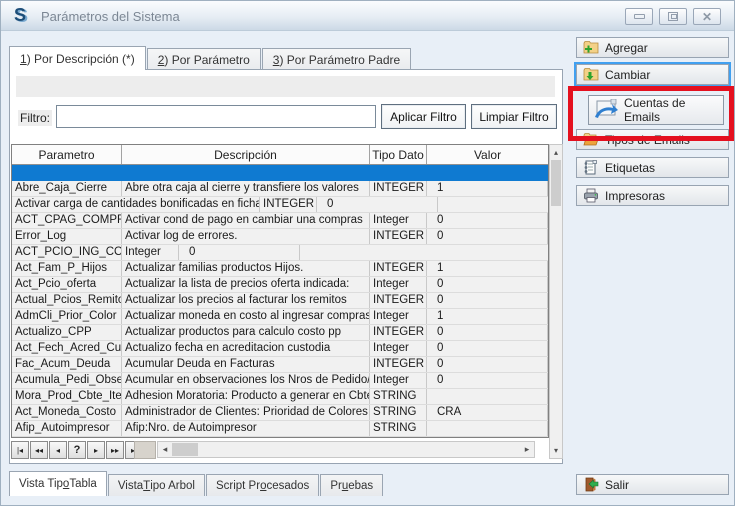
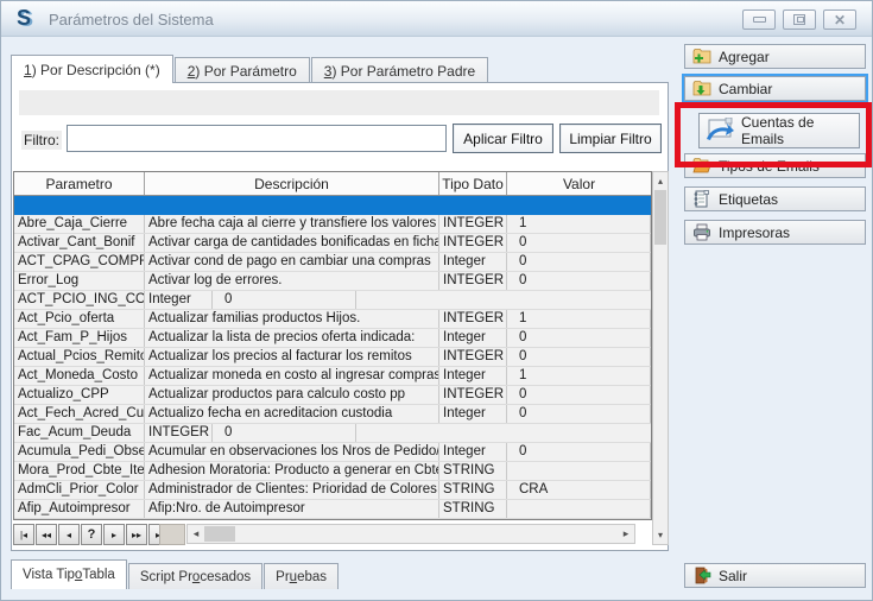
  S
  Parámetros del Sistema
  ✕
  1
  ) Por Descripción (*)
  2
  ) Por Parámetro
  3
  ) Por Parámetro Padre
  Filtro:
  Aplicar Filtro
  Limpiar Filtro
  Parametro
  Descripción
  Tipo Dato
  Valor
  Abre_Caja_Cierre
- Abre otra caja al cierre y transfiere los valores
+ Abre fecha caja al cierre y transfiere los valores
  INTEGER
  1
+ Activar_Cant_Bonif
  Activar carga de cantidades bonificadas en ficha
  INTEGER
  0
  ACT_CPAG_COMPR
  Activar cond de pago en cambiar una compras
  Integer
  0
  Error_Log
  Activar log de errores.
  INTEGER
  0
  ACT_PCIO_ING_CO
  Integer
  0
- Act_Fam_P_Hijos
+ Act_Pcio_oferta
  Actualizar familias productos Hijos.
  INTEGER
  1
- Act_Pcio_oferta
+ Act_Fam_P_Hijos
  Actualizar la lista de precios oferta indicada:
  Integer
  0
  Actual_Pcios_Remito
  Actualizar los precios al facturar los remitos
  INTEGER
  0
- AdmCli_Prior_Color
+ Act_Moneda_Costo
  Actualizar moneda en costo al ingresar compras
  Integer
  1
  Actualizo_CPP
  Actualizar productos para calculo costo pp
  INTEGER
  0
  Act_Fech_Acred_Cu
  Actualizo fecha en acreditacion custodia
  Integer
  0
  Fac_Acum_Deuda
- Acumular Deuda en Facturas
  INTEGER
  0
  Acumula_Pedi_Obse
  Acumular en observaciones los Nros de Pedido/
  Integer
  0
  Mora_Prod_Cbte_Ite
  Adhesion Moratoria: Producto a generar en Cbte
  STRING
- Act_Moneda_Costo
+ AdmCli_Prior_Color
  Administrador de Clientes: Prioridad de Colores
  STRING
  CRA
  Afip_Autoimpresor
  Afip:Nro. de Autoimpresor
  STRING
  ▴
  ▾
  |◂
  ◂◂
  ◂
  ?
  ▸
  ▸▸
  ◂
  ▸
  Vista Tip
  o
  Tabla
- Vista
- T
- ipo Arbol
  Script Pr
  o
  cesados
  Pr
  u
  ebas
  Agregar
  Cambiar
  Cuentas de Emails
  Tipos de Emails
  Etiquetas
  Impresoras
  Salir
